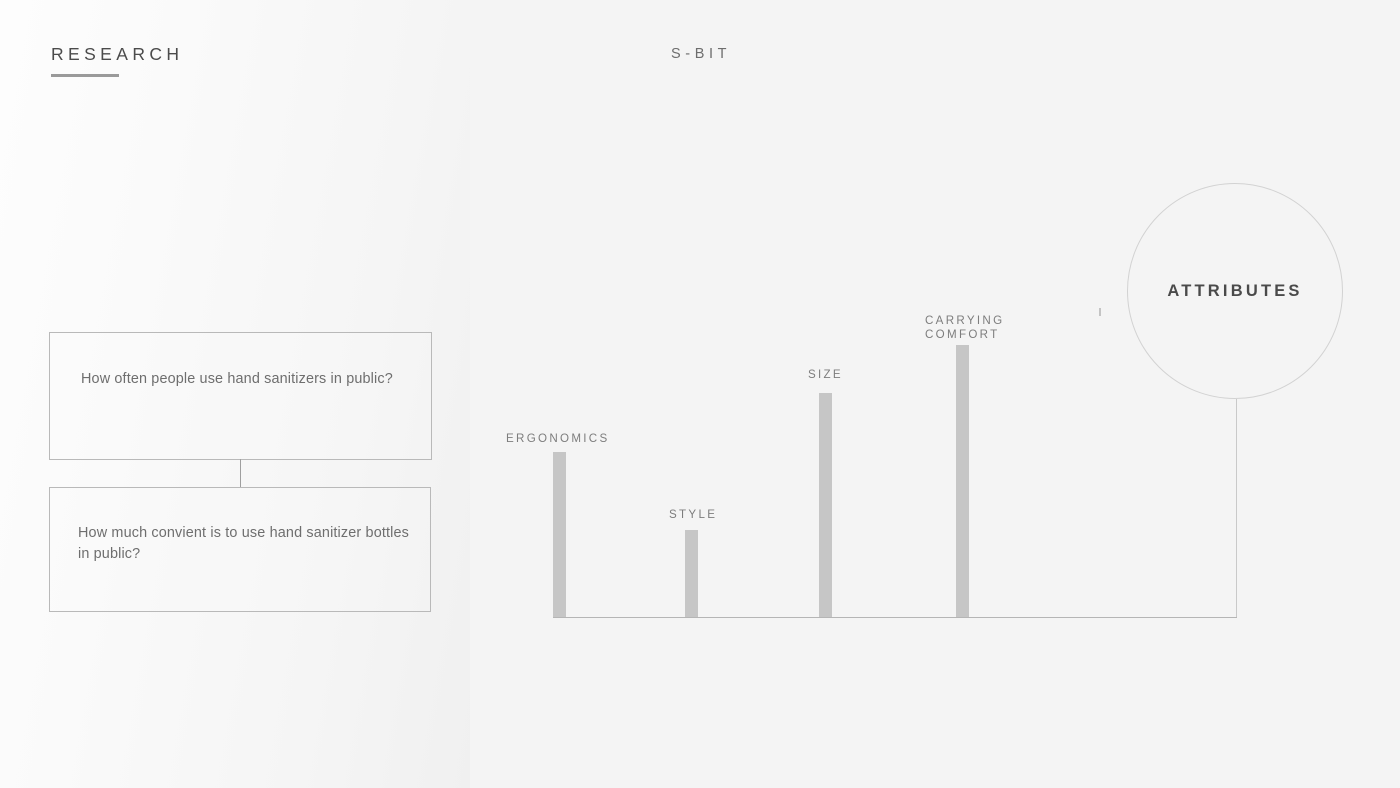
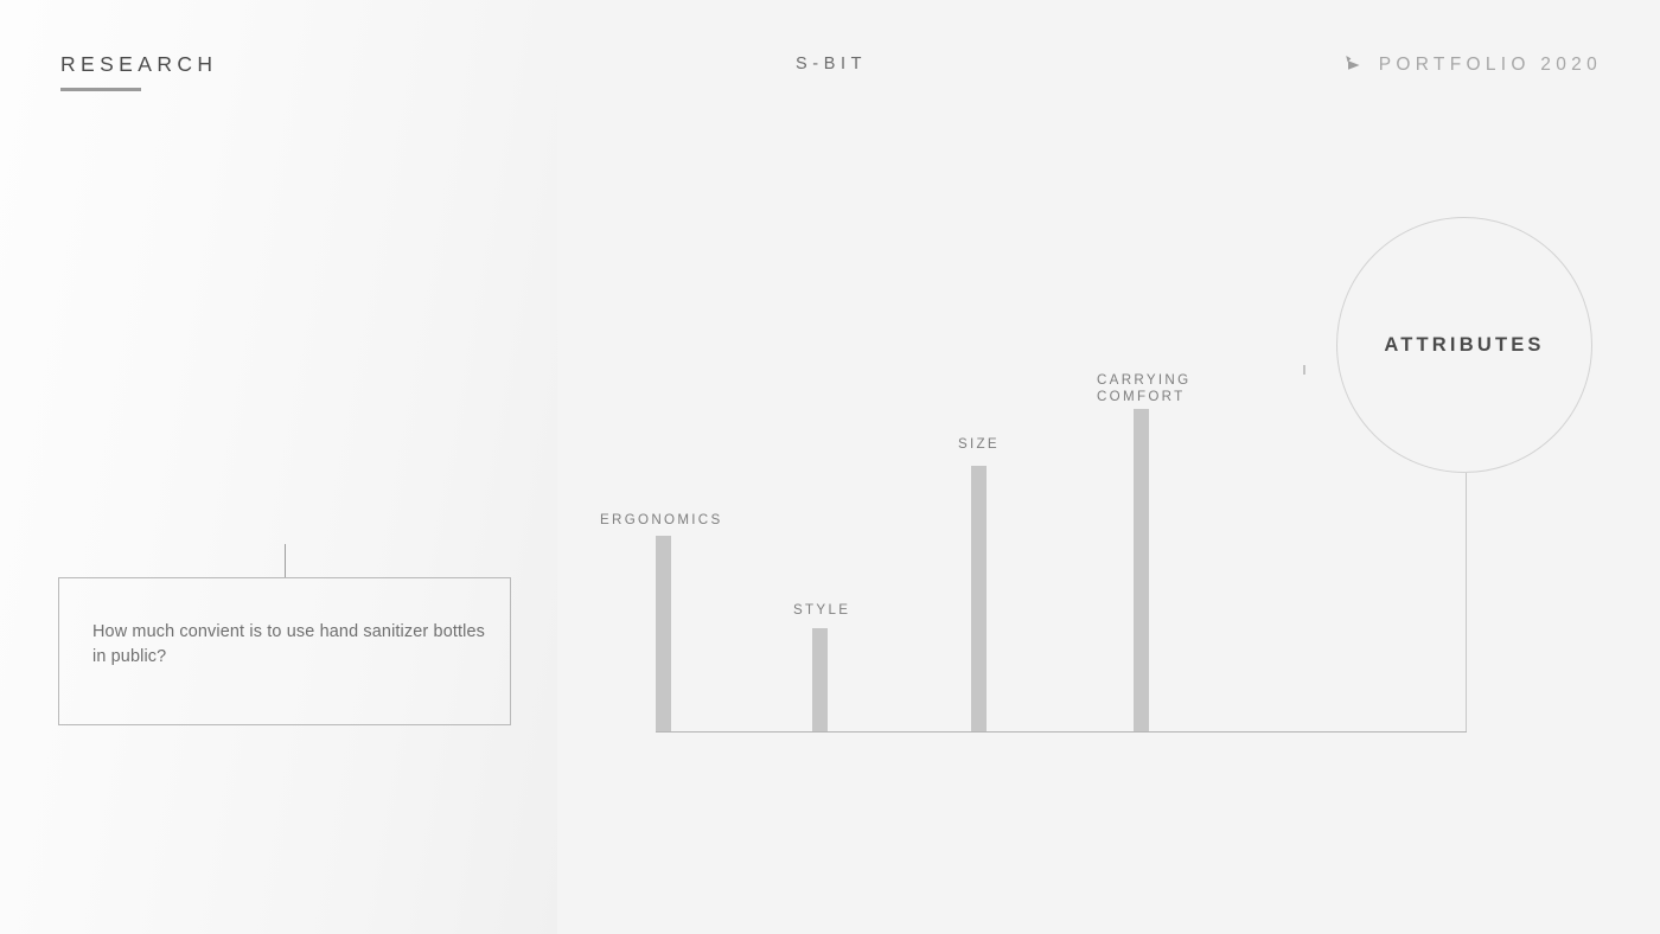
  RESEARCH
- How often people use hand sanitizers in public?
  How much convient is to use hand sanitizer bottles in public?
  S-BIT
+ PORTFOLIO 2020
  ERGONOMICS
  STYLE
  SIZE
  CARRYING
  COMFORT
  ATTRIBUTES
